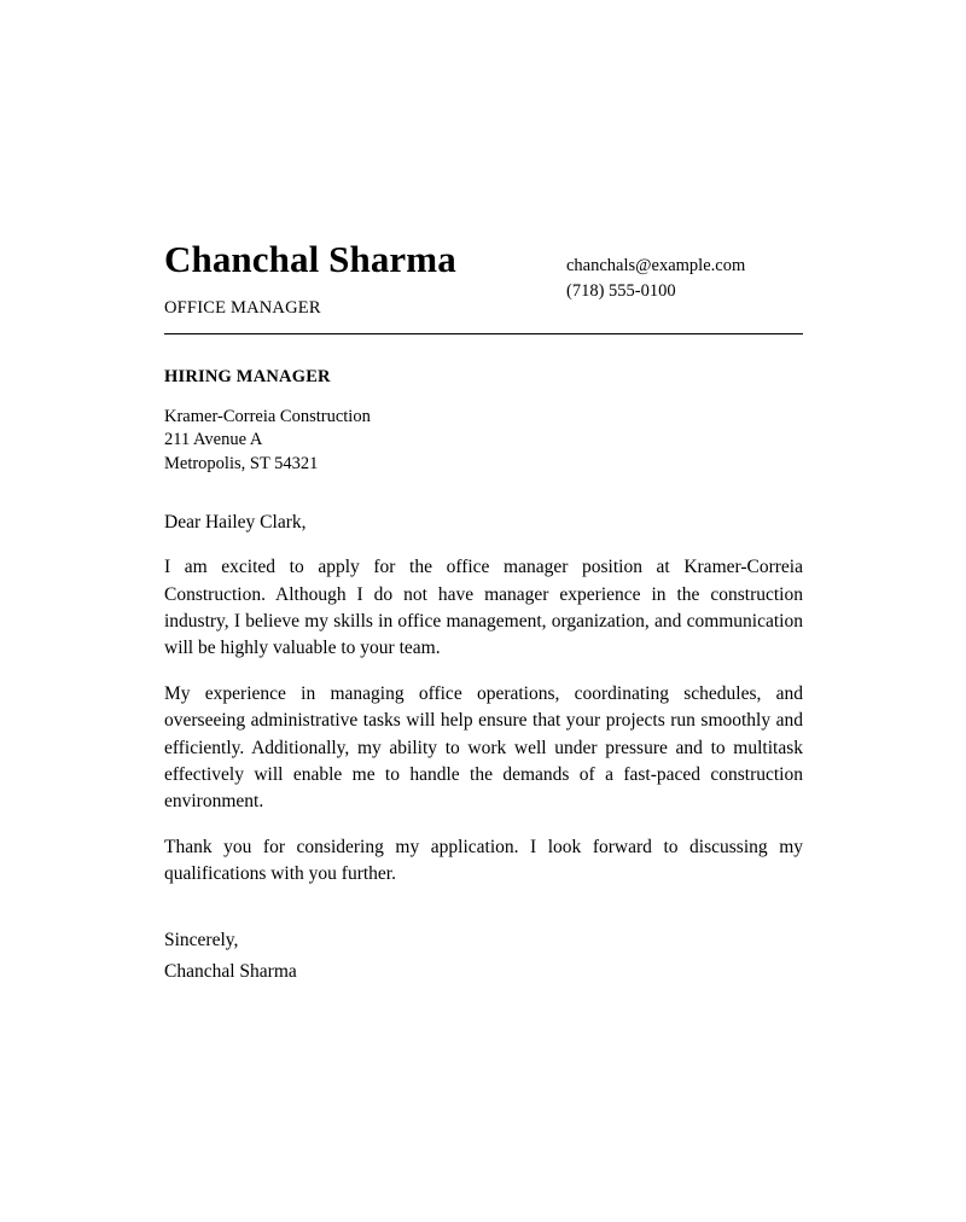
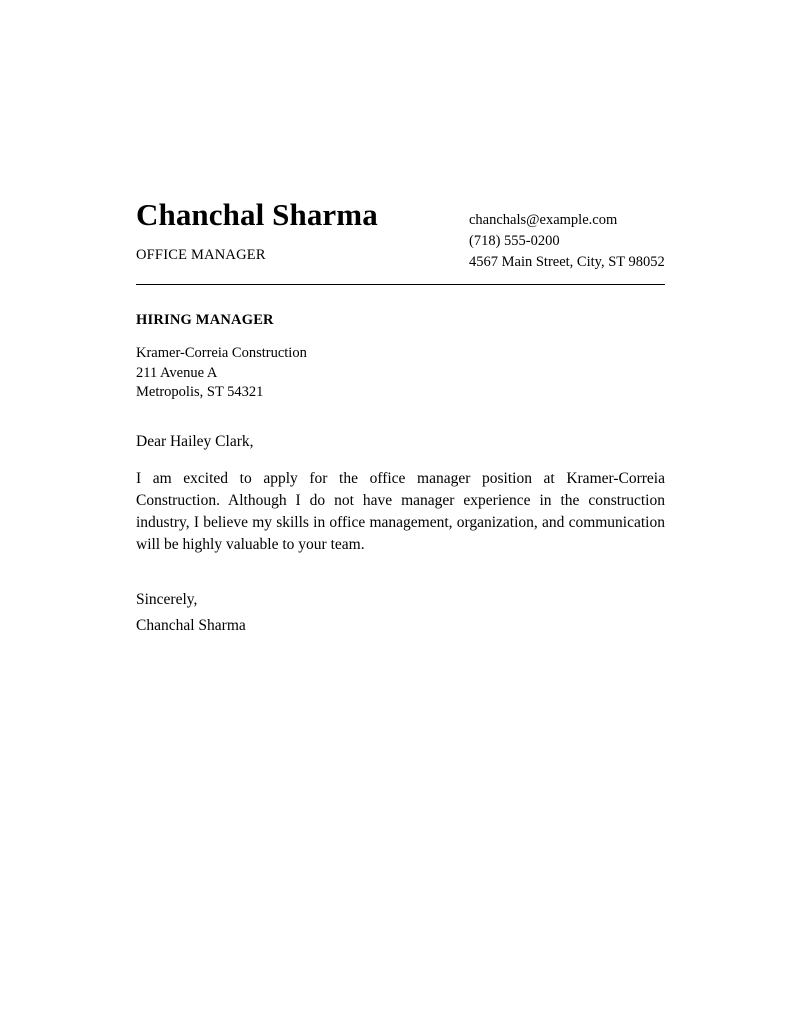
  Chanchal Sharma
  OFFICE MANAGER
  chanchals@example.com
- (718) 555-0100
+ (718) 555-0200
+ 4567 Main Street, City, ST 98052
  HIRING MANAGER
  Kramer-Correia Construction
  211 Avenue A
  Metropolis, ST 54321
  Dear Hailey Clark,
  I am excited to apply for the office manager position at Kramer-Correia Construction. Although I do not have manager experience in the construction industry, I believe my skills in office management, organization, and communication will be highly valuable to your team.
- My experience in managing office operations, coordinating schedules, and overseeing administrative tasks will help ensure that your projects run smoothly and efficiently. Additionally, my ability to work well under pressure and to multitask effectively will enable me to handle the demands of a fast-paced construction environment.
- Thank you for considering my application. I look forward to discussing my qualifications with you further.
  Sincerely,
  Chanchal Sharma
